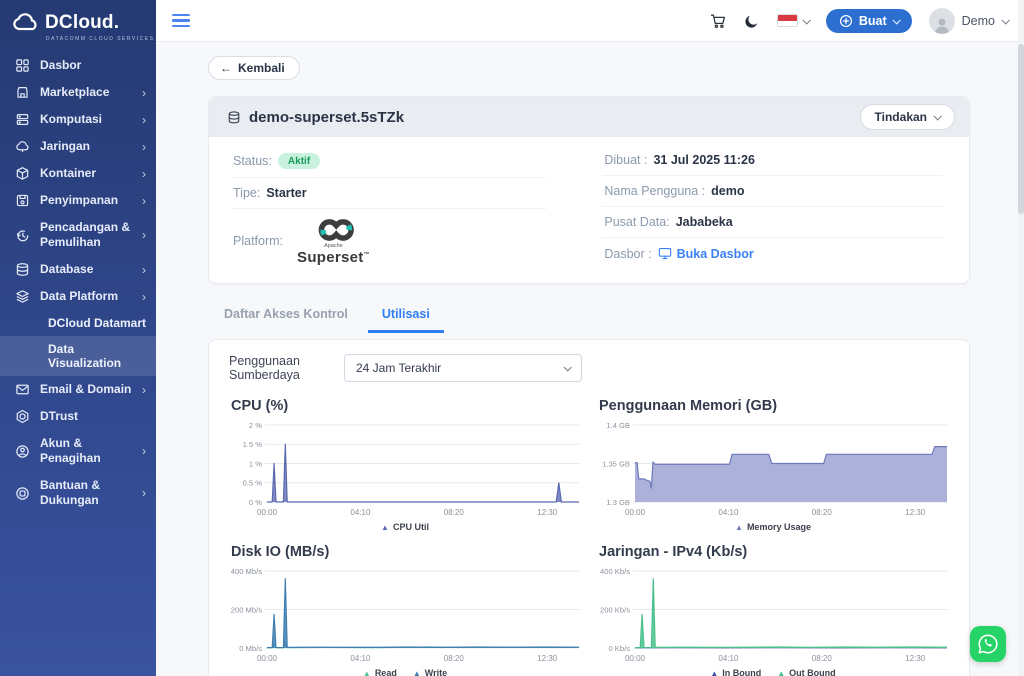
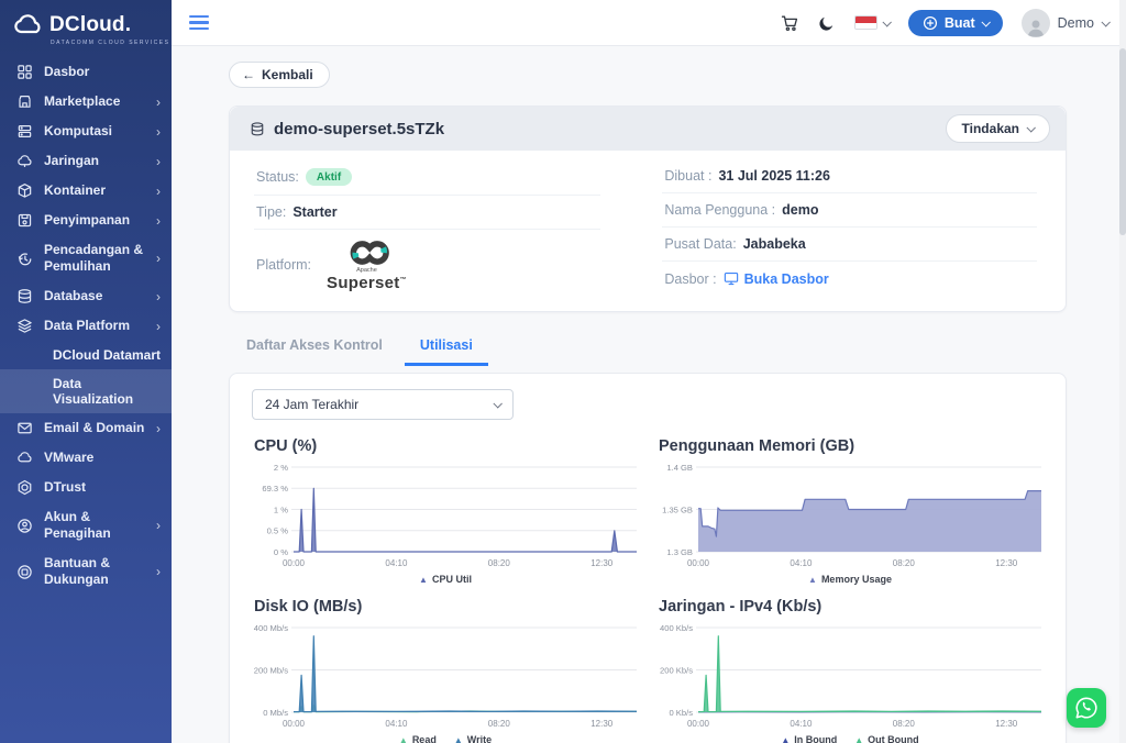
  DCloud.
  Dasbor
  Marketplace
  ›
  Komputasi
  ›
  Jaringan
  ›
  Kontainer
  ›
  Penyimpanan
  ›
  Pencadangan & Pemulihan
  ›
  Database
  ›
  Data Platform
  ›
  DCloud Datamart
  Data Visualization
  Email & Domain
  ›
+ VMware
  DTrust
  Akun & Penagihan
  ›
  Bantuan & Dukungan
  ›
  Buat
  Demo
  ←
  Kembali
  demo-superset.5sTZk
  Tindakan
  Status:
  Aktif
  Tipe:
  Starter
  Platform:
  Superset
  Dibuat :
  31 Jul 2025 11:26
  Nama Pengguna :
  demo
  Pusat Data:
  Jababeka
  Dasbor :
  Buka Dasbor
  Daftar Akses Kontrol
  Utilisasi
- Penggunaan Sumberdaya
  24 Jam Terakhir
  CPU (%)
  0 %
  0.5 %
  1 %
- 1.5 %
+ 69.3 %
  2 %
  00:00
  04:10
  08:20
  12:30
  ▲
  CPU Util
  Penggunaan Memori (GB)
  1.3 GB
  1.35 GB
  1.4 GB
  00:00
  04:10
  08:20
  12:30
  ▲
  Memory Usage
  Disk IO (MB/s)
  0 Mb/s
  200 Mb/s
  400 Mb/s
  00:00
  04:10
  08:20
  12:30
  ▲
  Read
  ▲
  Write
  Jaringan - IPv4 (Kb/s)
  0 Kb/s
  200 Kb/s
  400 Kb/s
  00:00
  04:10
  08:20
  12:30
  ▲
  In Bound
  ▲
  Out Bound
